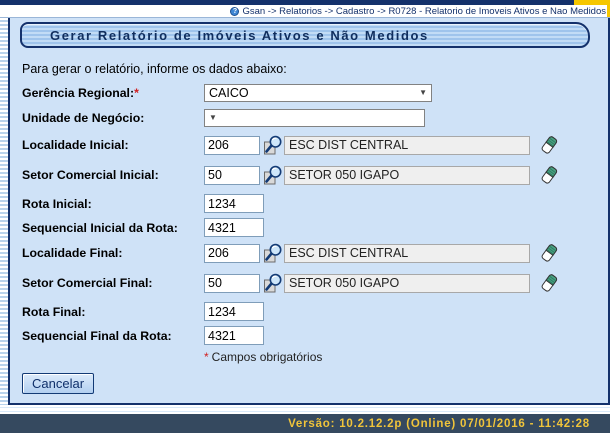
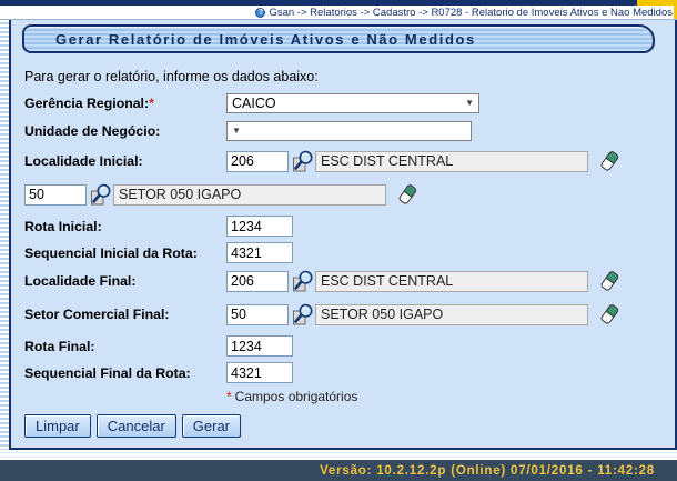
  Gsan -> Relatorios -> Cadastro -> R0728 - Relatorio de Imoveis Ativos e Nao Medidos
  Gerar Relatório de Imóveis Ativos e Não Medidos
  Para gerar o relatório, informe os dados abaixo:
  Gerência Regional:*
  CAICO
  ▼
  Unidade de Negócio:
  ▼
  Localidade Inicial:
  206
  ESC DIST CENTRAL
- Setor Comercial Inicial:
  50
  SETOR 050 IGAPO
  Rota Inicial:
  1234
  Sequencial Inicial da Rota:
  4321
  Localidade Final:
  206
  ESC DIST CENTRAL
  Setor Comercial Final:
  50
  SETOR 050 IGAPO
  Rota Final:
  1234
  Sequencial Final da Rota:
  4321
  * Campos obrigatórios
+ Limpar
  Cancelar
+ Gerar
  Versão: 10.2.12.2p (Online) 07/01/2016 - 11:42:28
